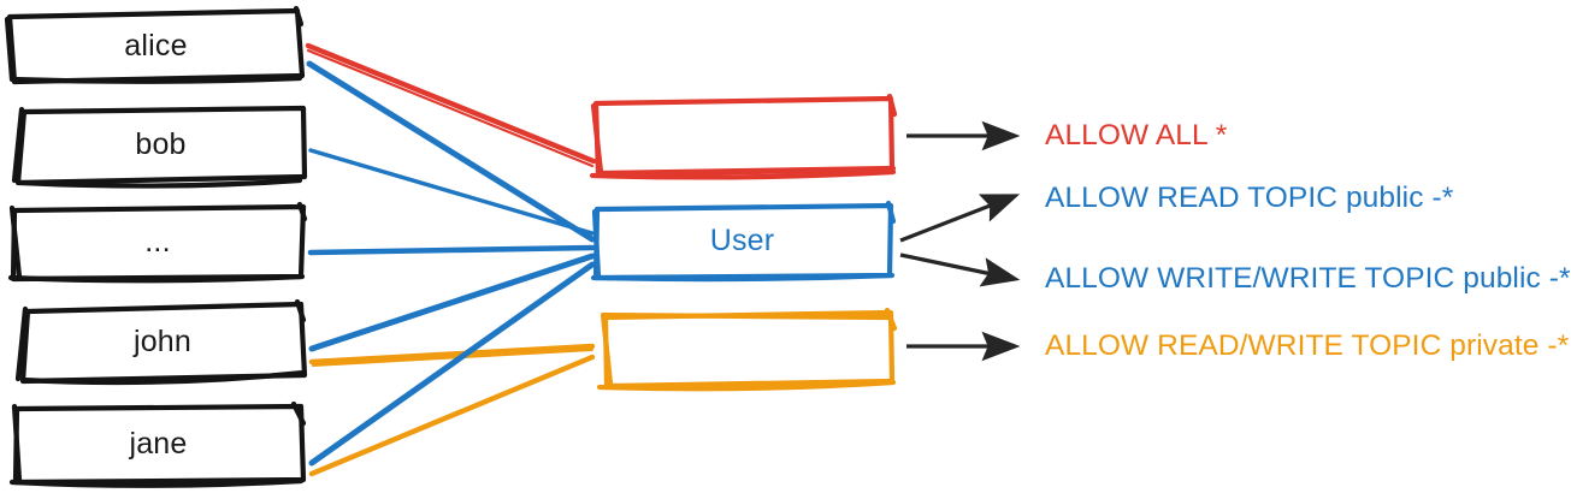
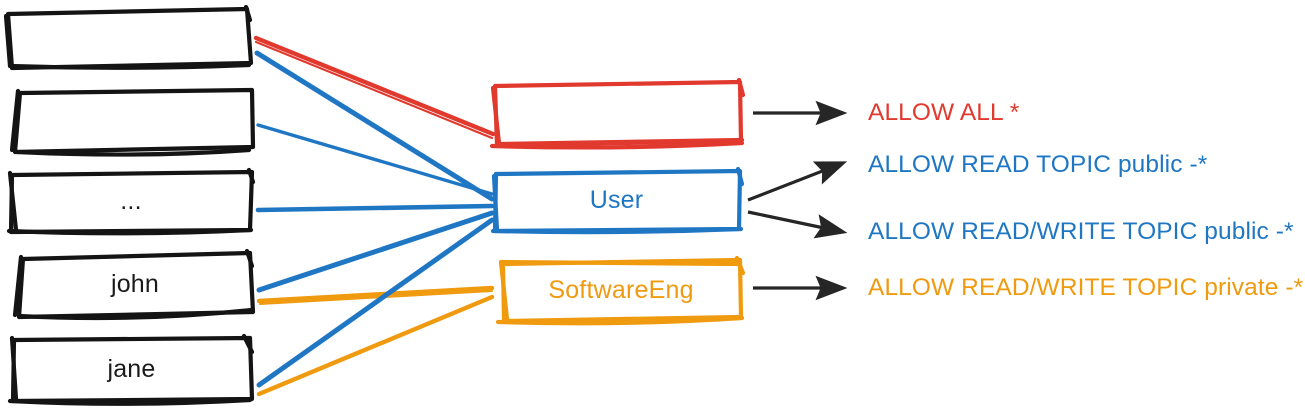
- alice
- bob
  ...
  john
  jane
  User
+ SoftwareEng
  ALLOW ALL *
  ALLOW READ TOPIC public -*
- ALLOW WRITE/WRITE TOPIC public -*
+ ALLOW READ/WRITE TOPIC public -*
  ALLOW READ/WRITE TOPIC private -*
